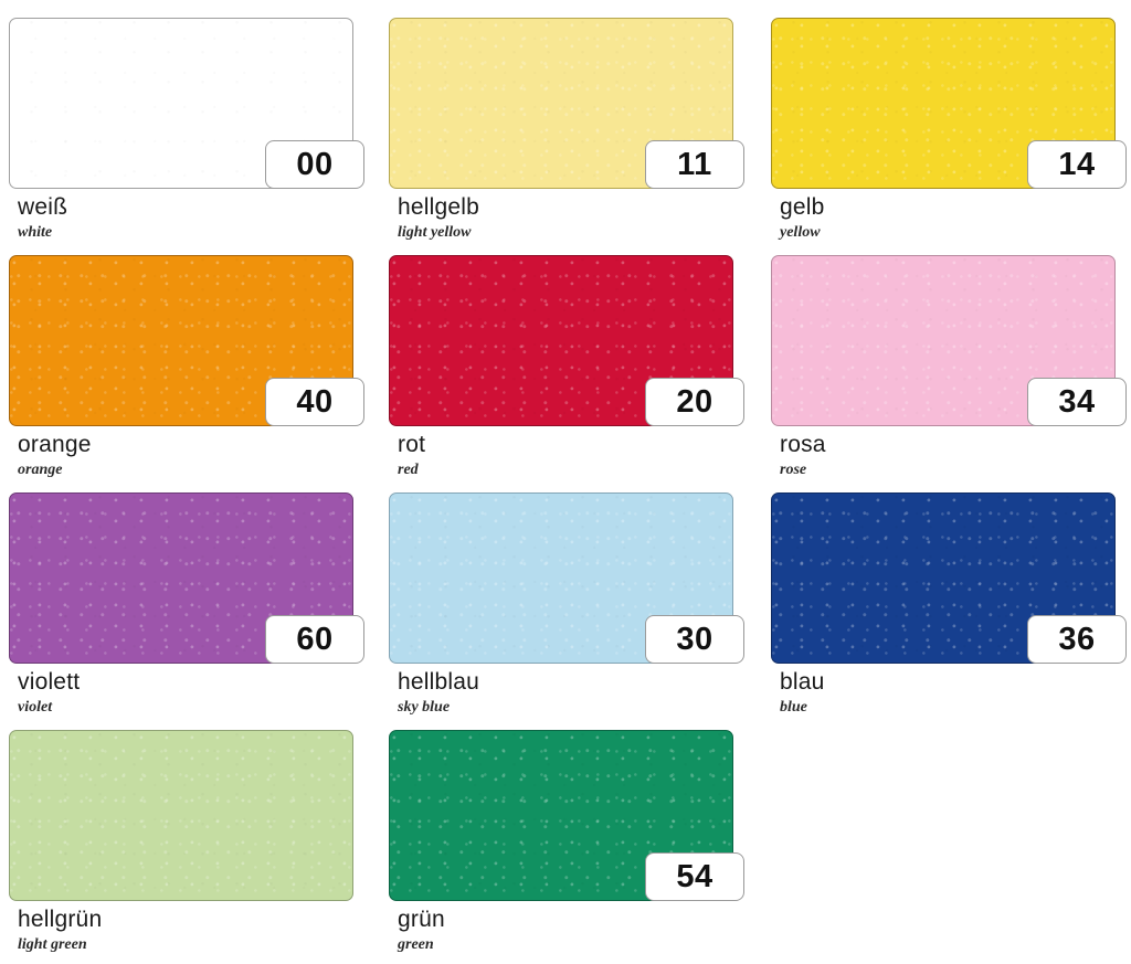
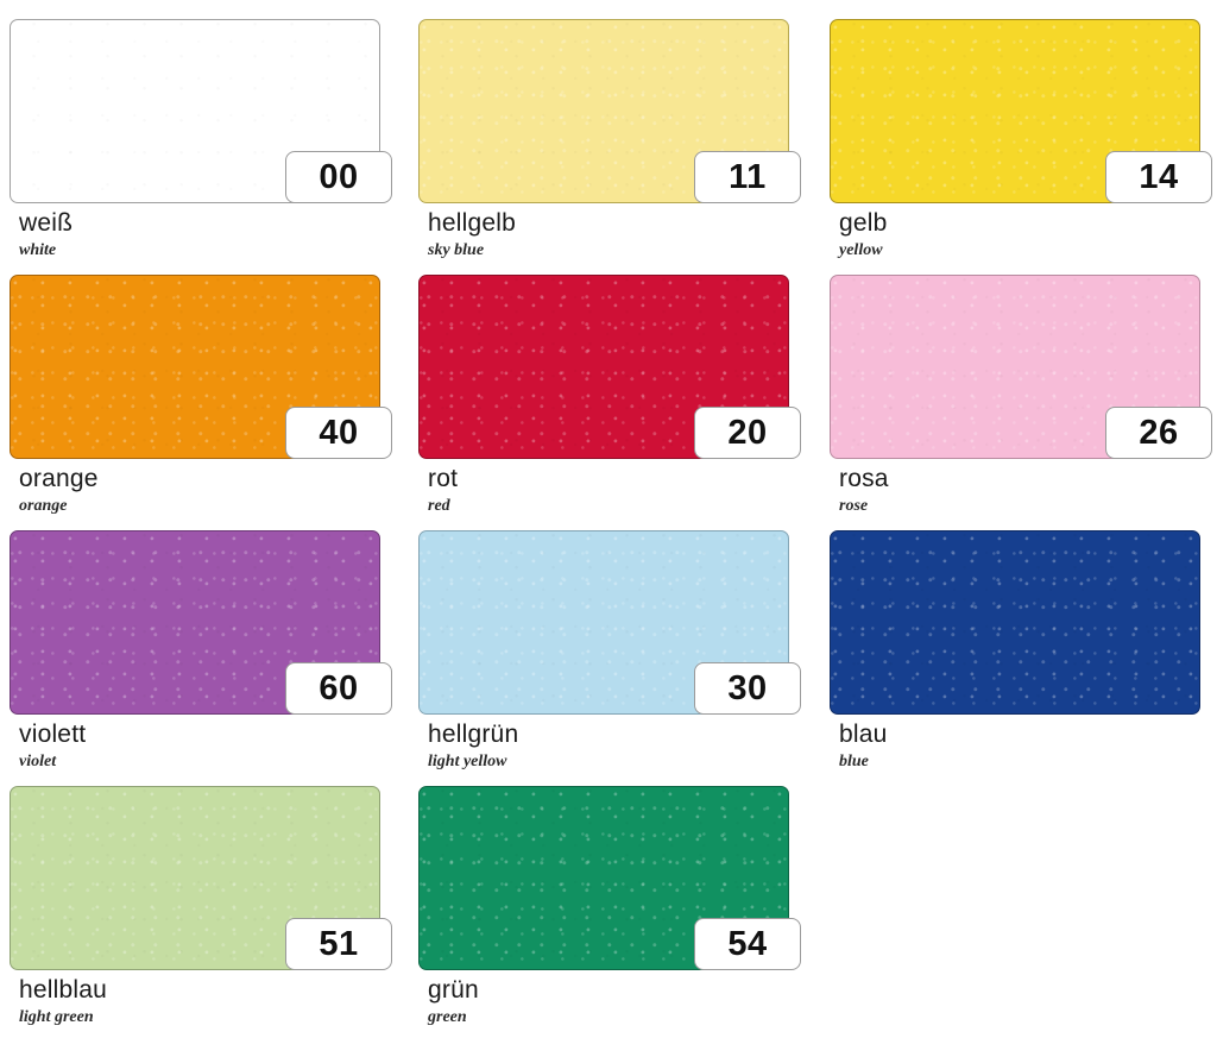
  00
  weiß
  white
  11
  hellgelb
- light yellow
+ sky blue
  14
  gelb
  yellow
  40
  orange
  orange
  20
  rot
  red
- 34
+ 26
  rosa
  rose
  60
  violett
  violet
  30
- hellblau
+ hellgrün
- sky blue
+ light yellow
- 36
  blau
  blue
+ 51
- hellgrün
+ hellblau
  light green
  54
  grün
  green
